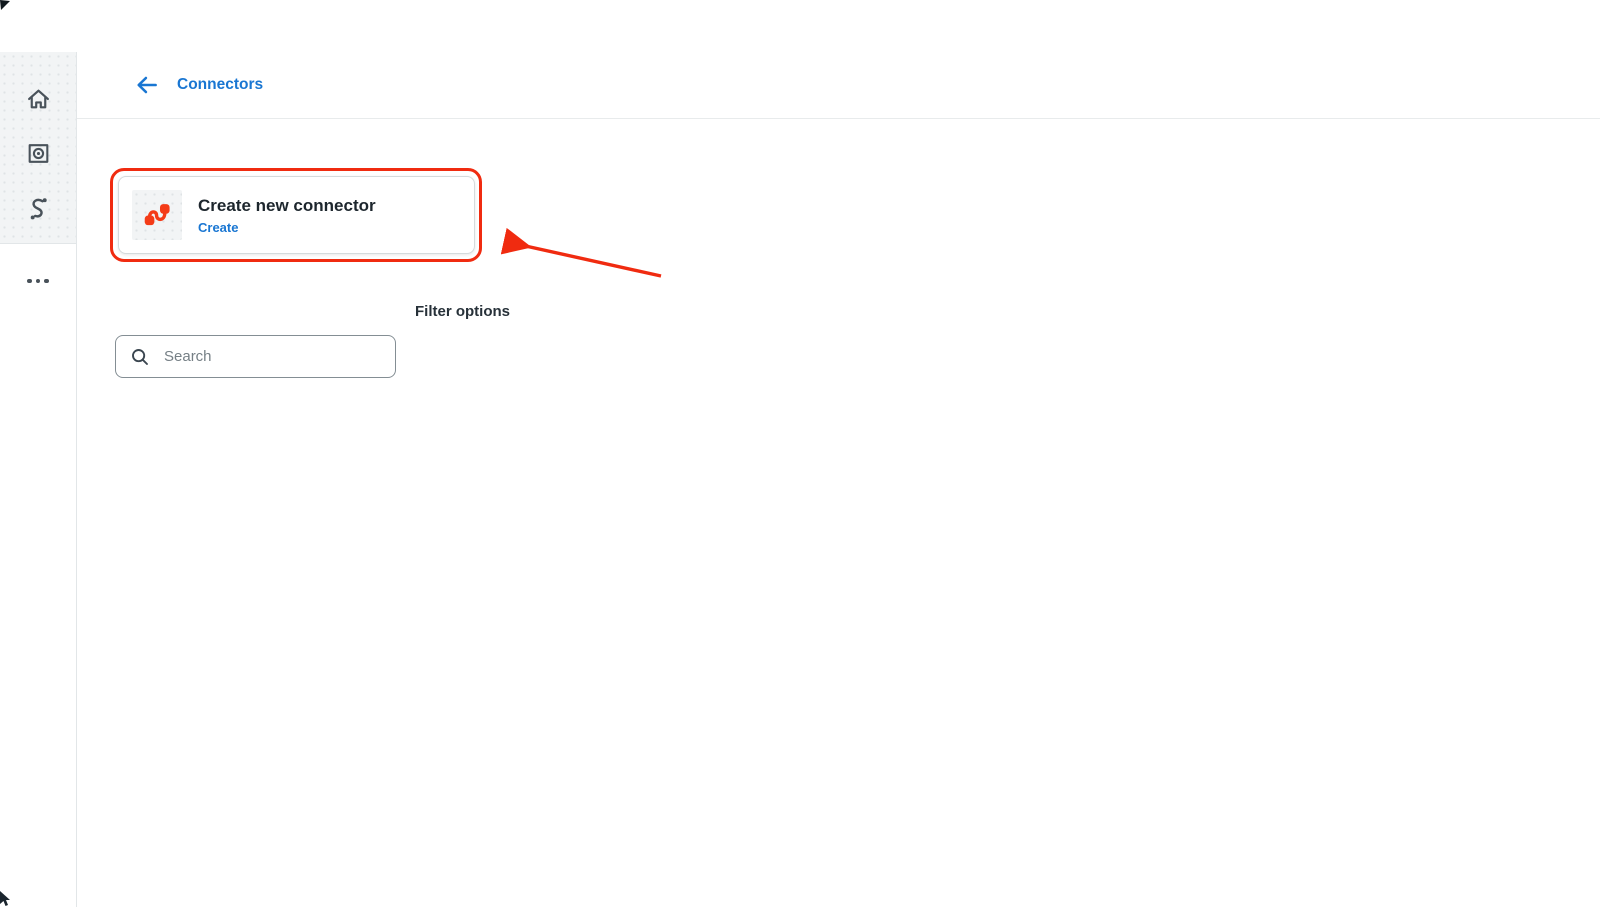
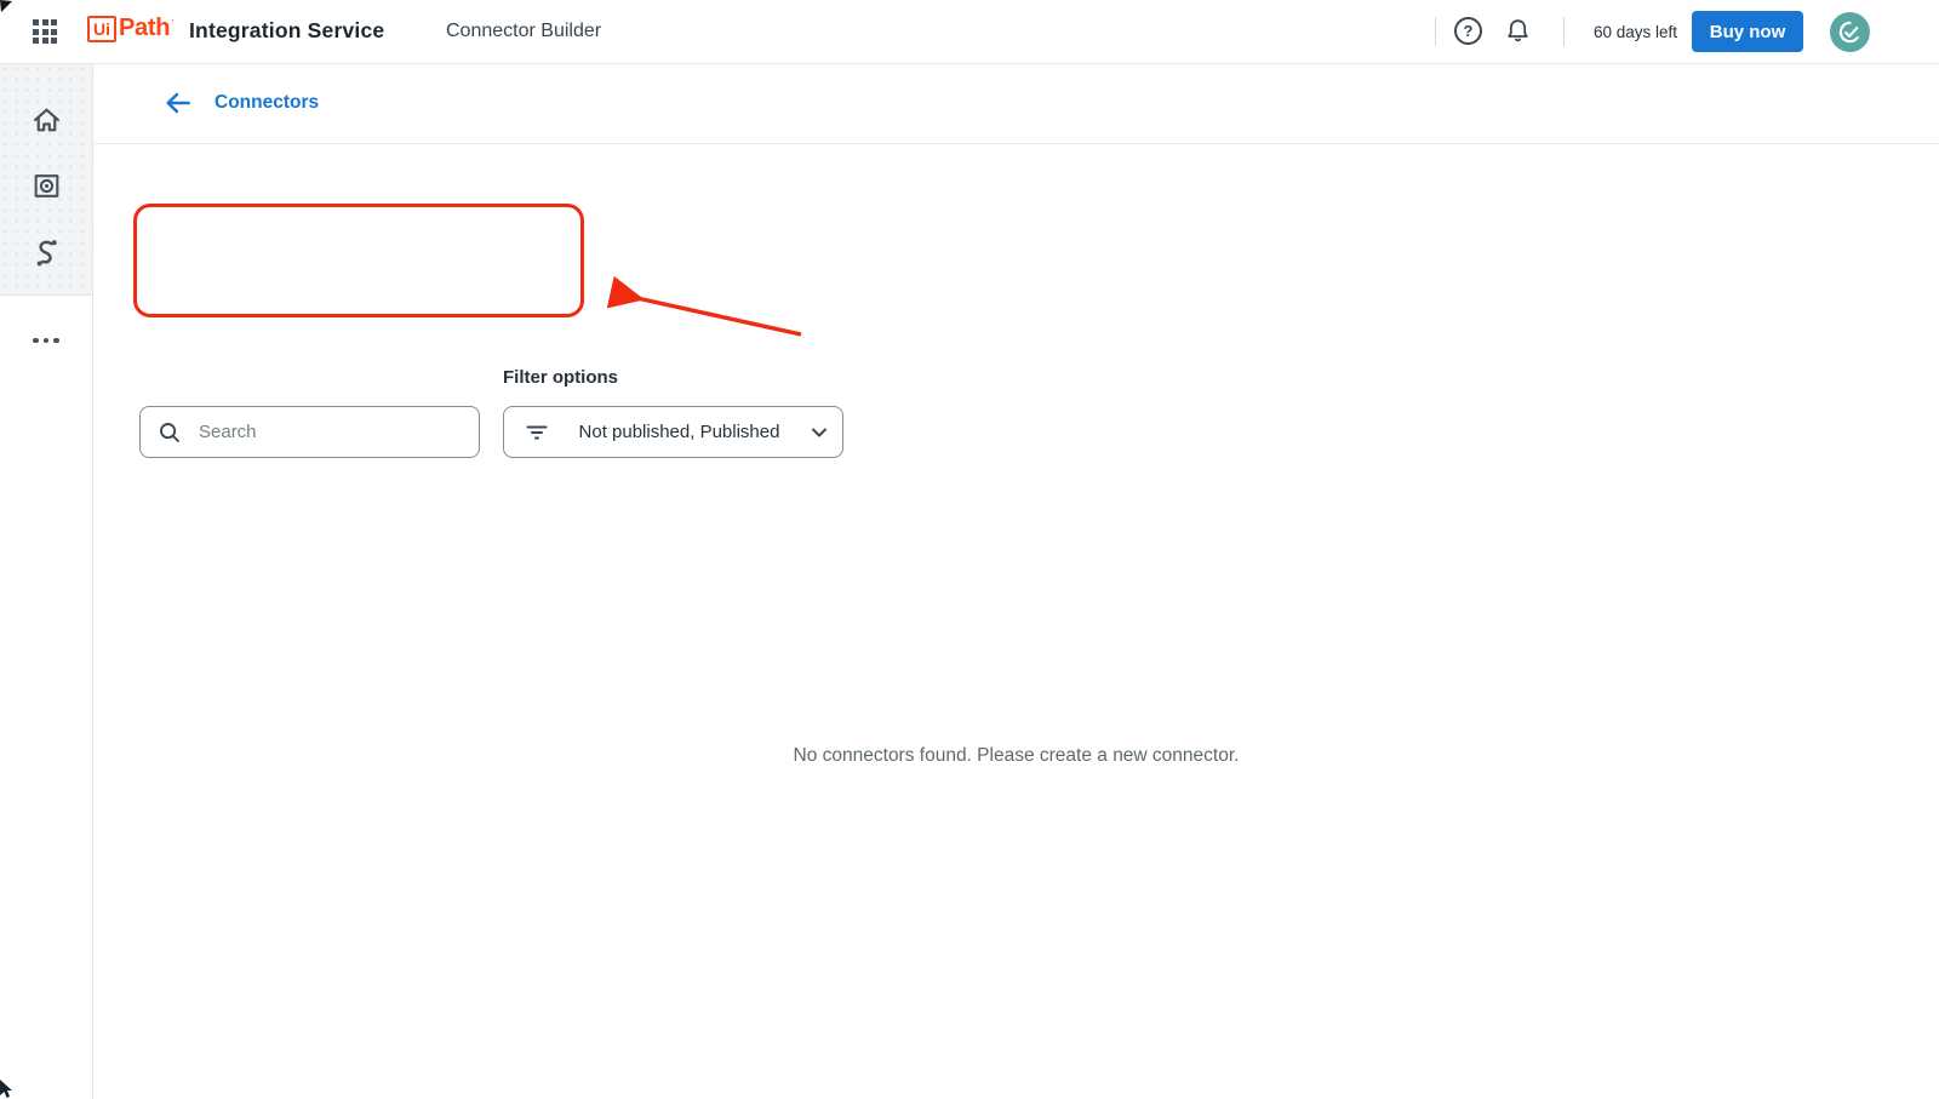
+ Ui
+ Path
+ `
+ Integration Service
+ Connector Builder
+ ?
+ 60 days left
+ Buy now
  Connectors
- Create new connector
- Create
  Filter options
  Search
+ Not published, Published
+ No connectors found. Please create a new connector.
